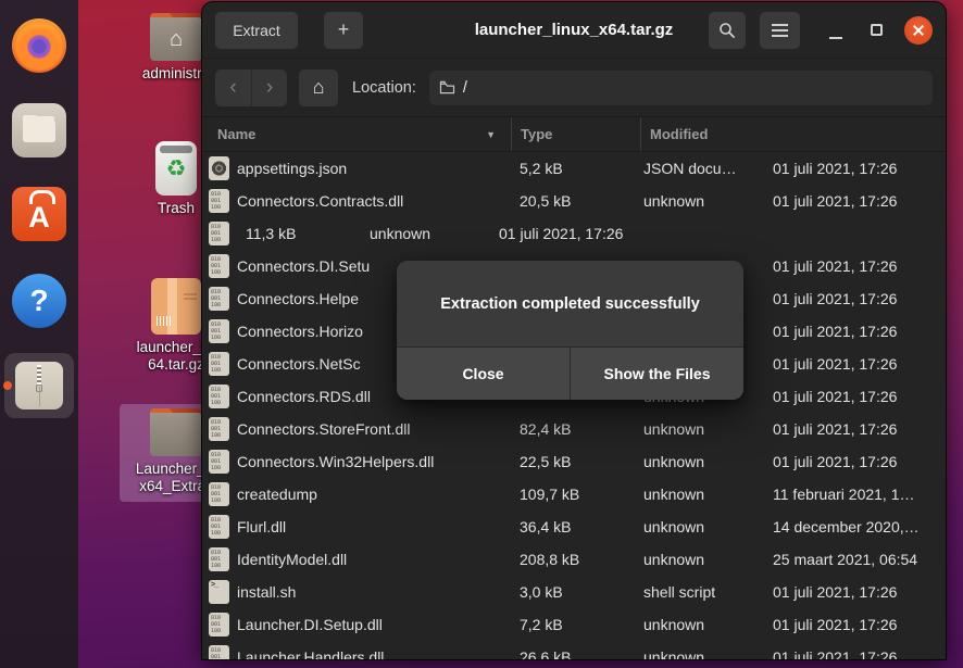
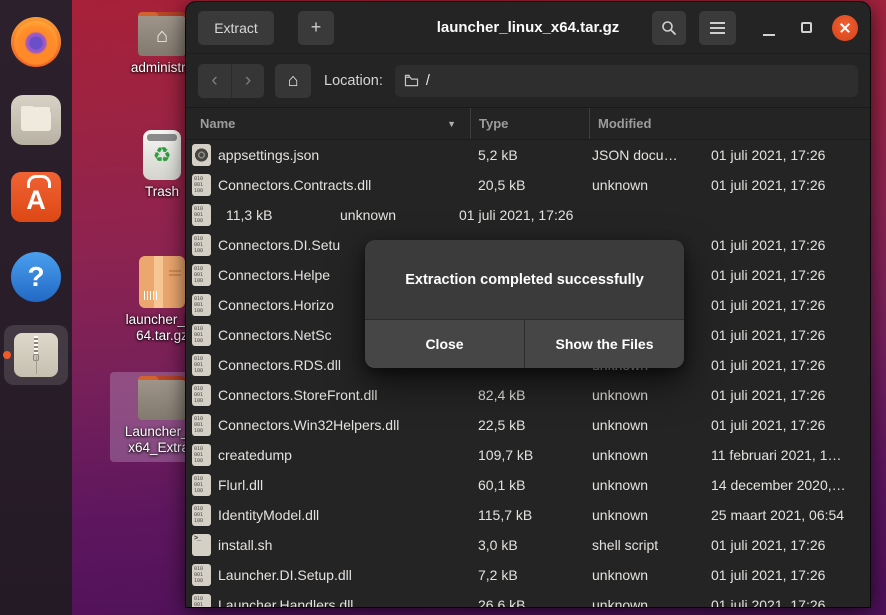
  A
  ?
  ⌂
  administr
  ♻
  Trash
  launcher_
  64.tar.gz
  Launcher_
  x64_Extr
  Extract
  +
  launcher_linux_x64.tar.gz
  ‹
  ›
  ⌂
  Location:
  /
  Name
  ▼
  Type
  Modified
  appsettings.json
  5,2 kB
  JSON docu…
  01 juli 2021, 17:26
  Connectors.Contracts.dll
  20,5 kB
  unknown
  01 juli 2021, 17:26
  11,3 kB
  unknown
  01 juli 2021, 17:26
  Connectors.DI.Setu
  01 juli 2021, 17:26
  Connectors.Helpe
  01 juli 2021, 17:26
  Connectors.Horizo
  01 juli 2021, 17:26
  Connectors.NetSc
  01 juli 2021, 17:26
  Connectors.RDS.dll
  01 juli 2021, 17:26
  Connectors.StoreFront.dll
  82,4 kB
  unknown
  01 juli 2021, 17:26
  Connectors.Win32Helpers.dll
  22,5 kB
  unknown
  01 juli 2021, 17:26
  createdump
  109,7 kB
  unknown
  11 februari 2021, 1…
  Flurl.dll
- 36,4 kB
+ 60,1 kB
  unknown
  14 december 2020,…
  IdentityModel.dll
- 208,8 kB
+ 115,7 kB
  unknown
  25 maart 2021, 06:54
  install.sh
  3,0 kB
  shell script
  01 juli 2021, 17:26
  Launcher.DI.Setup.dll
  7,2 kB
  unknown
  01 juli 2021, 17:26
  Launcher.Handlers.dll
  26,6 kB
  unknown
  01 juli 2021, 17:26
  Extraction completed successfully
  Close
  Show the Files
